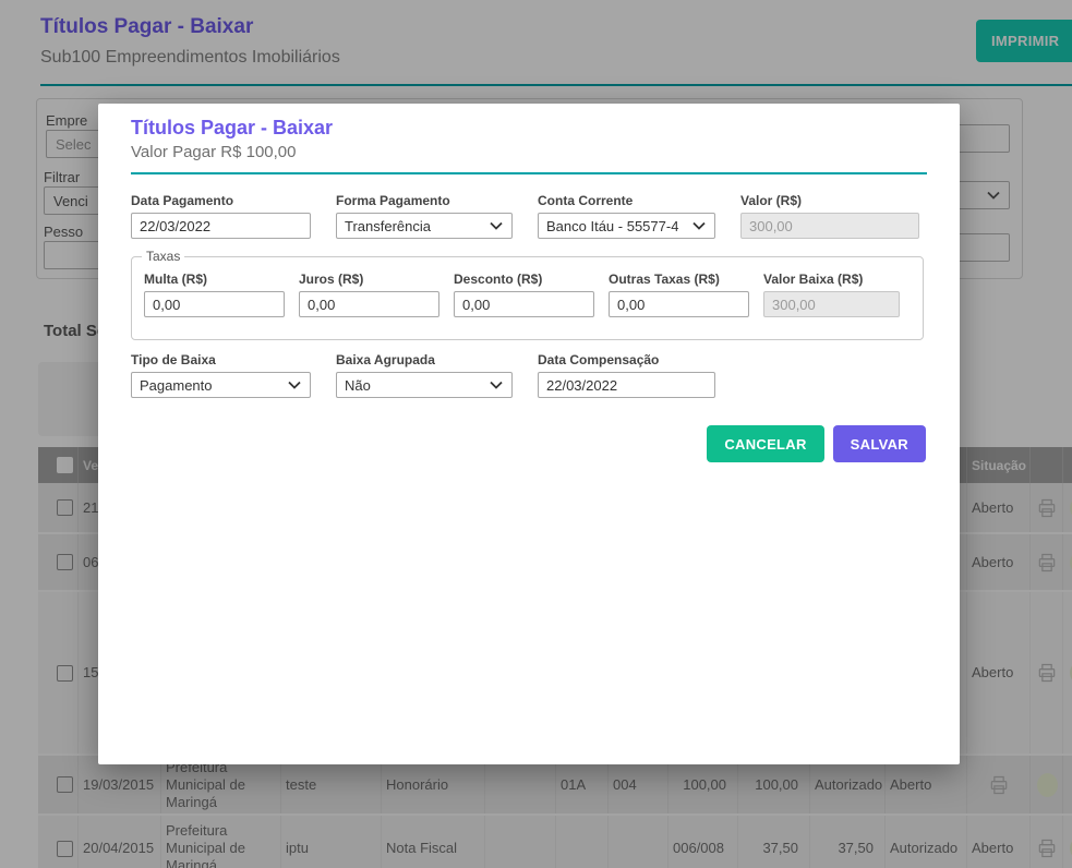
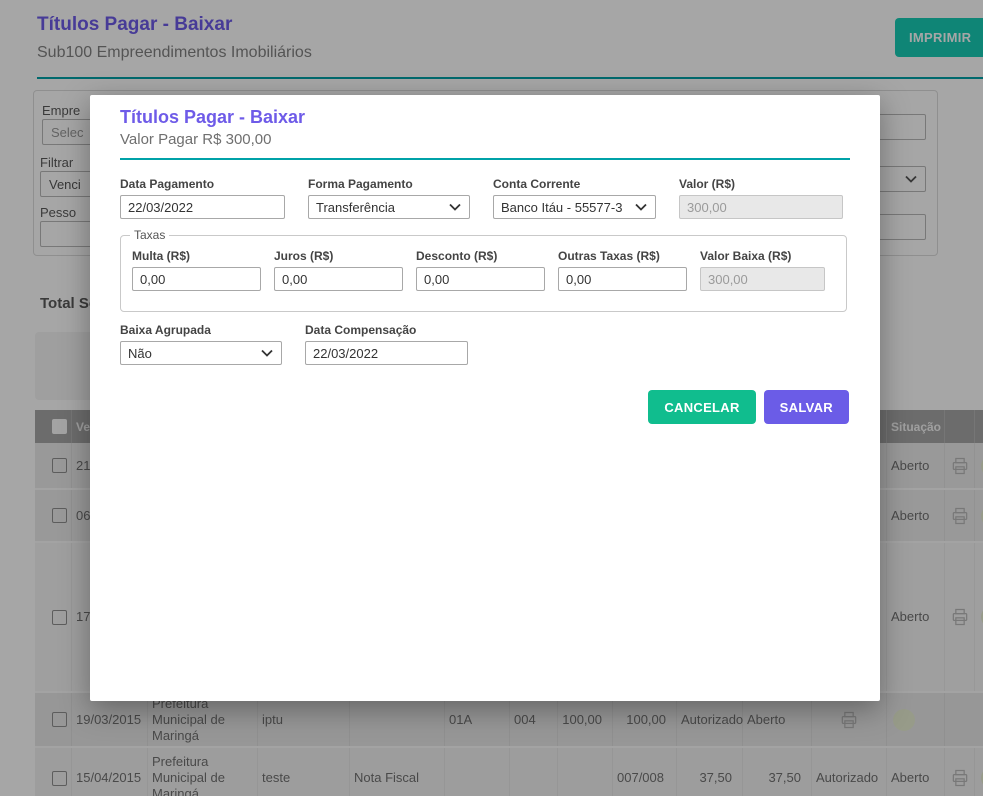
  Títulos Pagar - Baixar
  Sub100 Empreendimentos Imobiliários
  IMPRIMIR
  Empre
  Selec
  Filtrar
  Venci
  Pesso
  Total S
  Ve
  Situação
  21
  Aberto
  06
  Aberto
- 15
+ 17
  Aberto
  19/03/2015
  Prefeitura Municipal de Maringá
- teste
+ iptu
- Honorário
  01A
  004
  100,00
  100,00
  Autorizado
  Aberto
- 20/04/2015
+ 15/04/2015
  Prefeitura Municipal de Maringá
- iptu
+ teste
  Nota Fiscal
- 006/008
+ 007/008
  37,50
  37,50
  Autorizado
  Aberto
  Títulos Pagar - Baixar
- Valor Pagar R$ 100,00
+ Valor Pagar R$ 300,00
  Data Pagamento
  22/03/2022
  Forma Pagamento
  Transferência
  Conta Corrente
- Banco Itáu - 55577-4
+ Banco Itáu - 55577-3
  Valor (R$)
  300,00
  Taxas
  Multa (R$)
  0,00
  Juros (R$)
  0,00
  Desconto (R$)
  0,00
  Outras Taxas (R$)
  0,00
  Valor Baixa (R$)
  300,00
- Tipo de Baixa
- Pagamento
  Baixa Agrupada
  Não
  Data Compensação
  22/03/2022
  CANCELAR
  SALVAR
